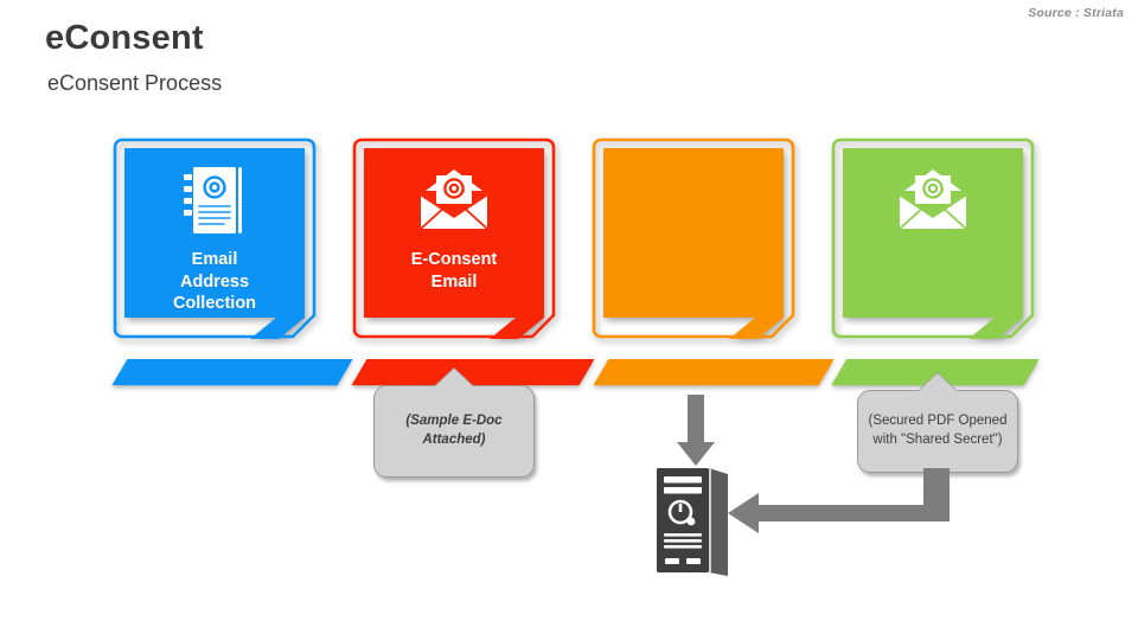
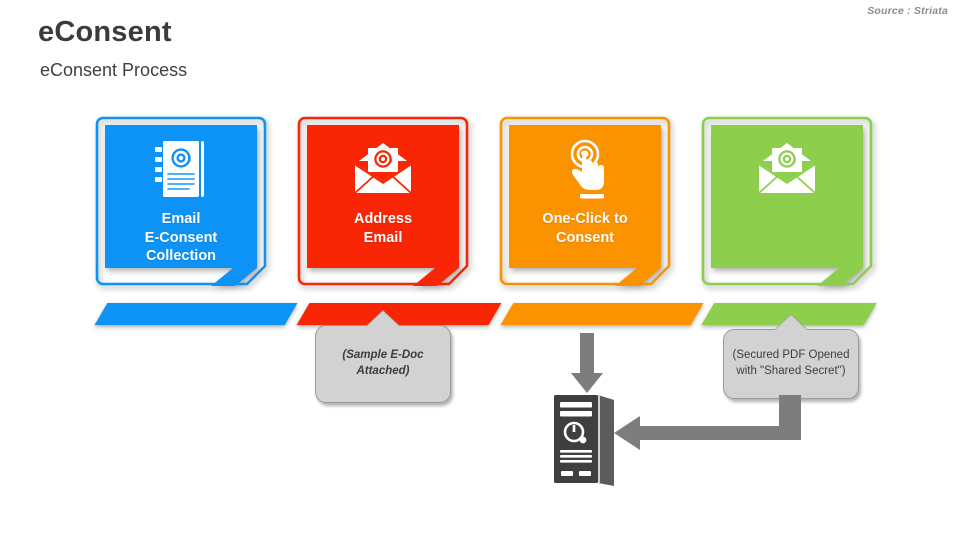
  eConsent
  eConsent Process
  Source : Striata
  Email
- Address
+ E-Consent
  Collection
- E-Consent
+ Address
  Email
+ One-Click to
+ Consent
  (Sample E-Doc
  Attached)
  (Secured PDF Opened
  with "Shared Secret")
